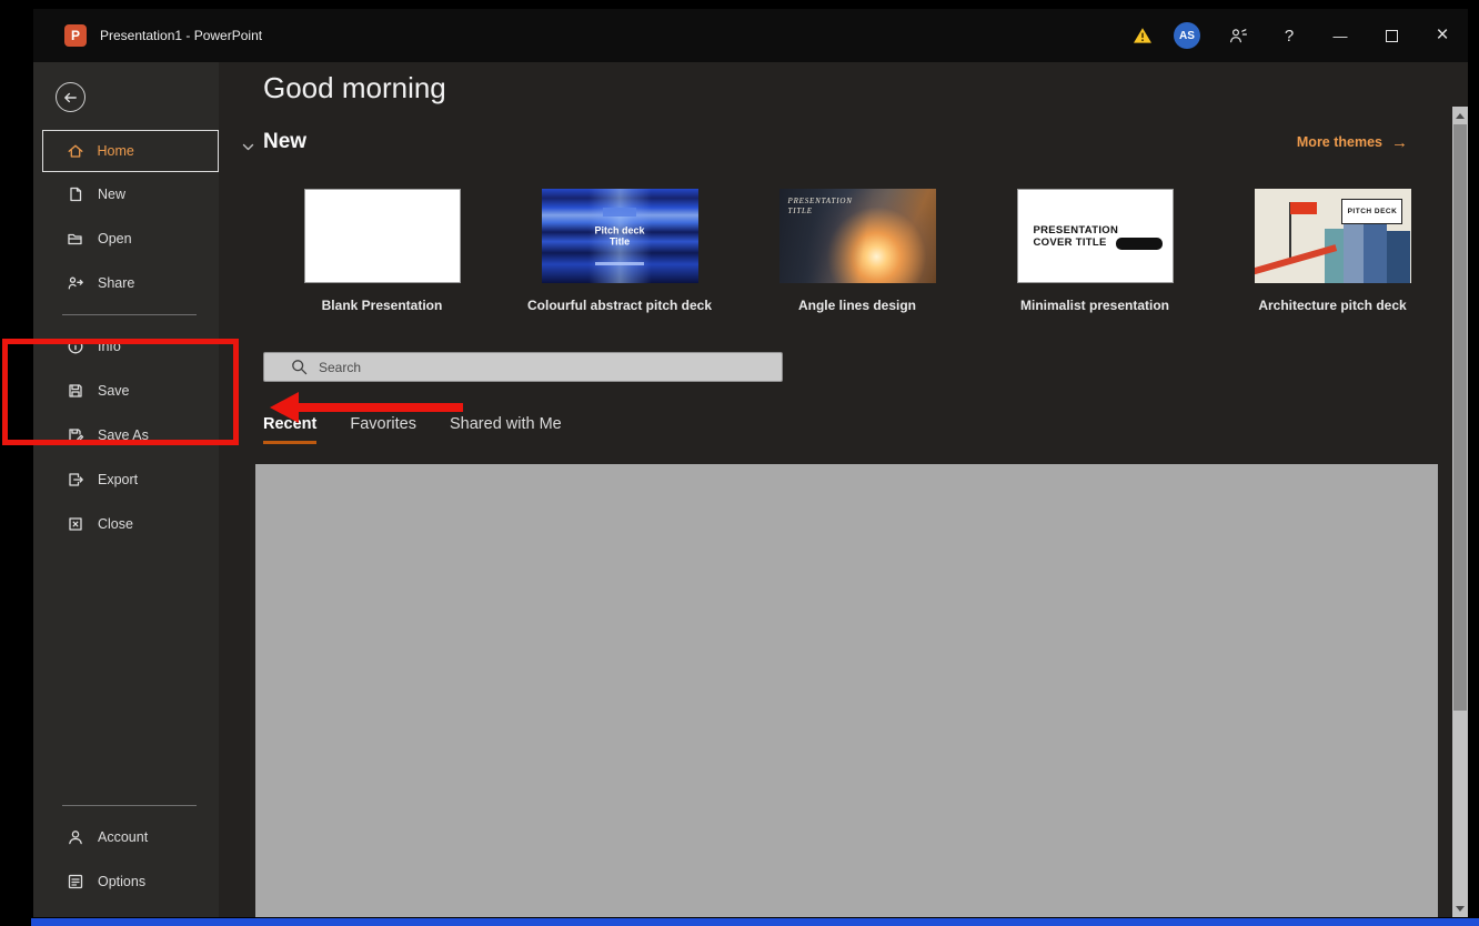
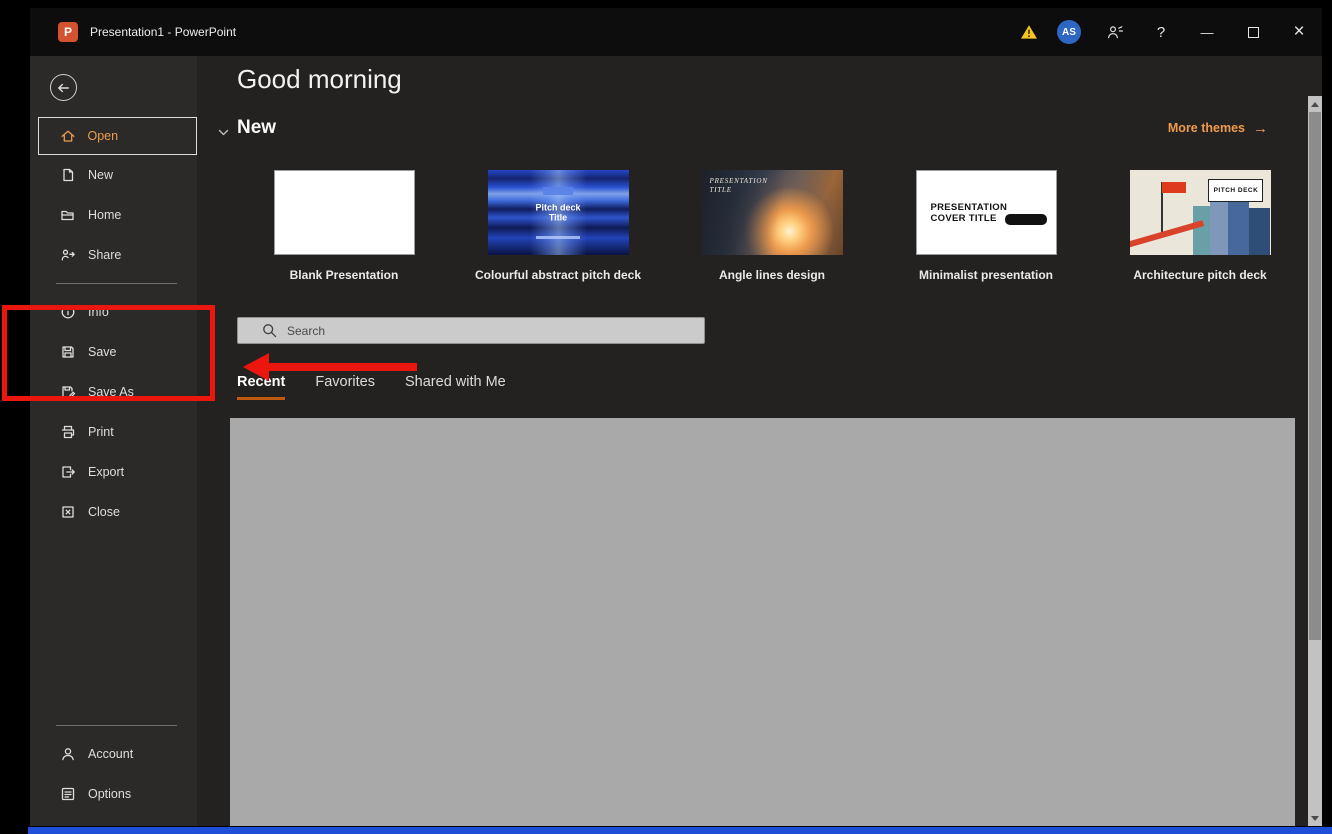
  P
  Presentation1 - PowerPoint
  AS
  ?
  —
  ×
- Home
+ Open
  New
- Open
+ Home
  Share
  Info
  Save
  Save As
+ Print
  Export
  Close
  Account
  Options
  Good morning
  New
  More themes
  →
  Blank Presentation
  Pitch deck Title
  Colourful abstract pitch deck
  PRESENTATION TITLE
  Angle lines design
  PRESENTATION COVER TITLE
  Minimalist presentation
  Architecture pitch deck
  Search
  Recent
  Favorites
  Shared with Me
